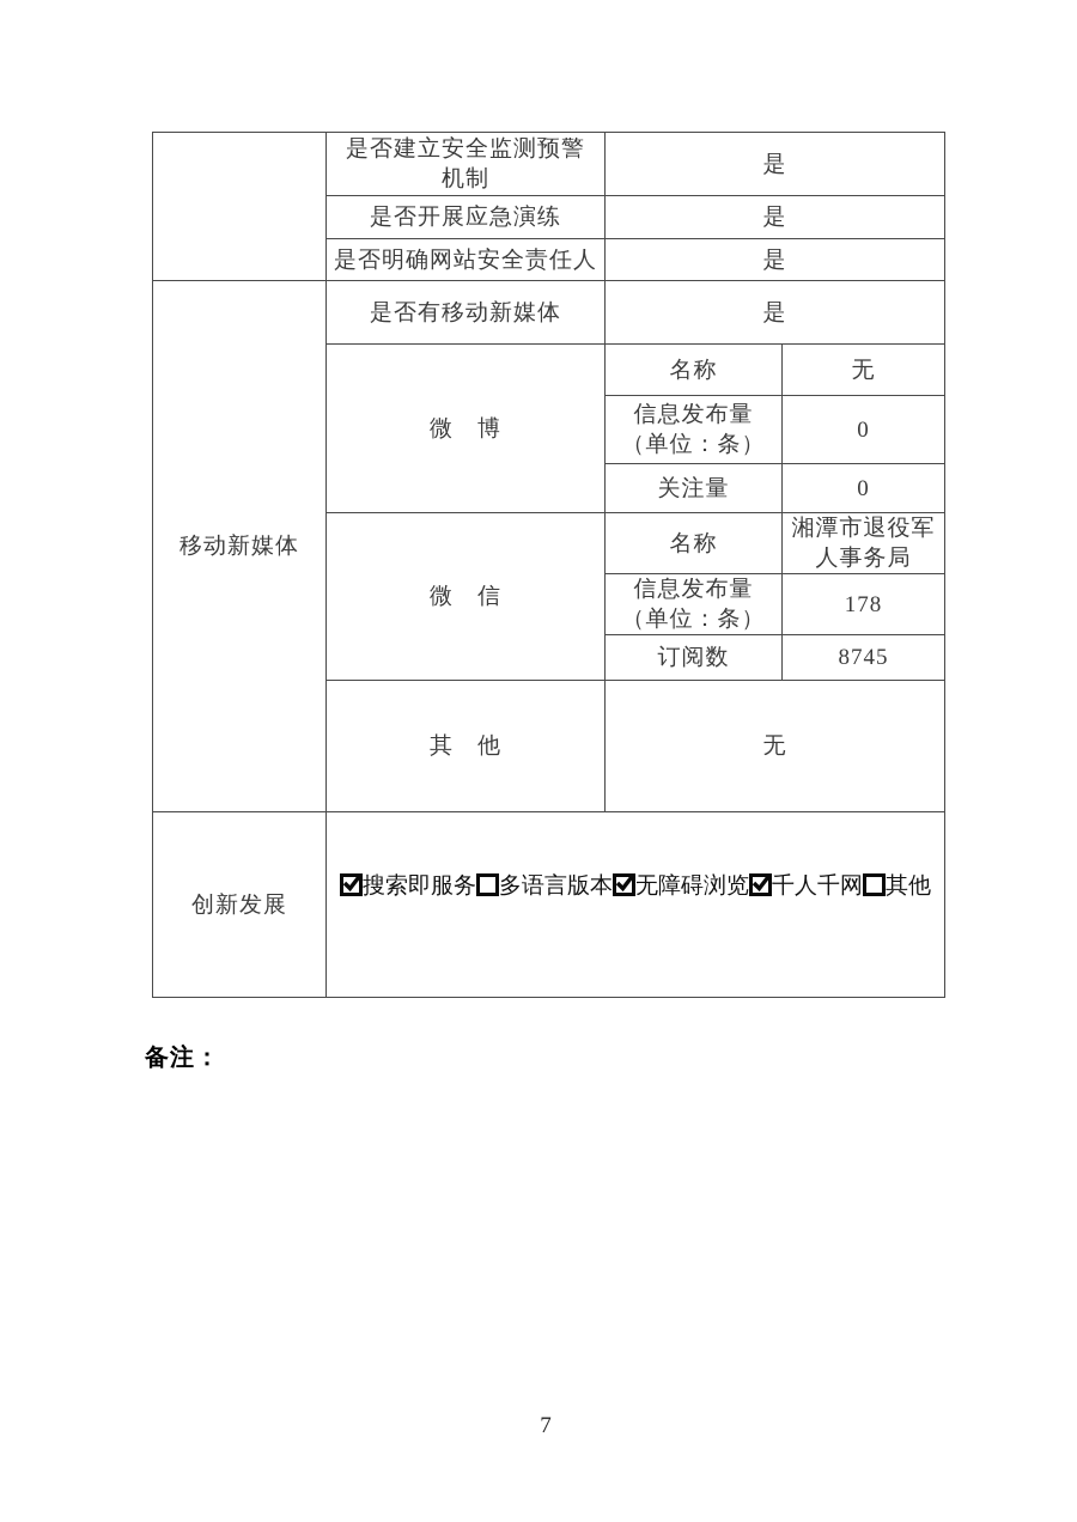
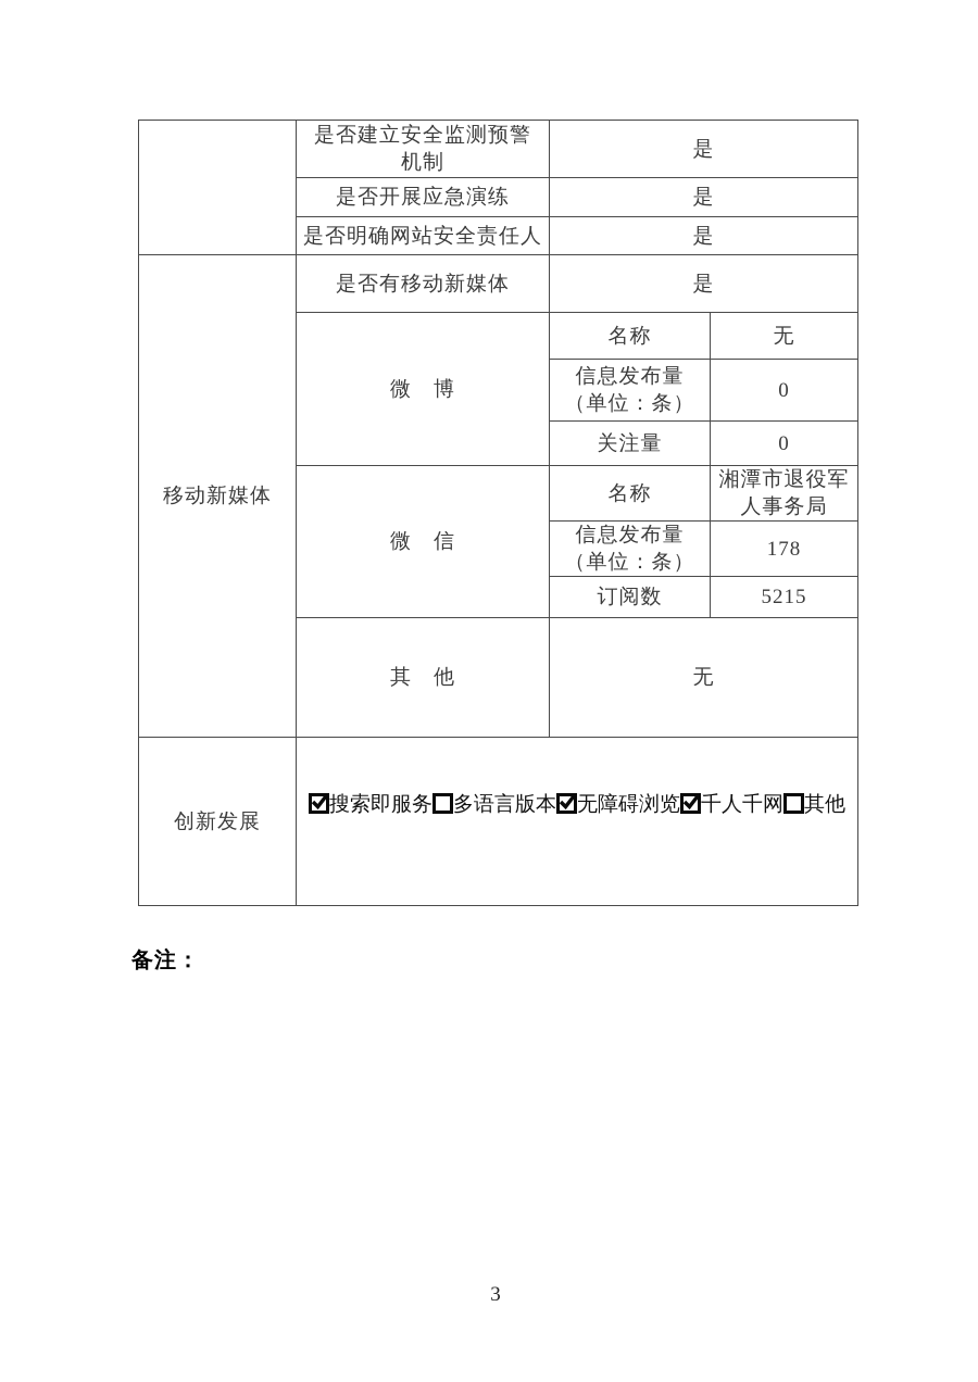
  	是否建立安全监测预警 机制	是
  是否开展应急演练	是
  是否明确网站安全责任人	是
  移动新媒体	是否有移动新媒体	是
  微 博	名称	无
  信息发布量 （单位：条）	0
  关注量	0
  微 信	名称	湘潭市退役军 人事务局
  信息发布量 （单位：条）	178
- 订阅数	8745
+ 订阅数	5215
  其 他	无
  创新发展	搜索即服务 多语言版本 无障碍浏览 千人千网 其他
  备注：
- 7
+ 3
